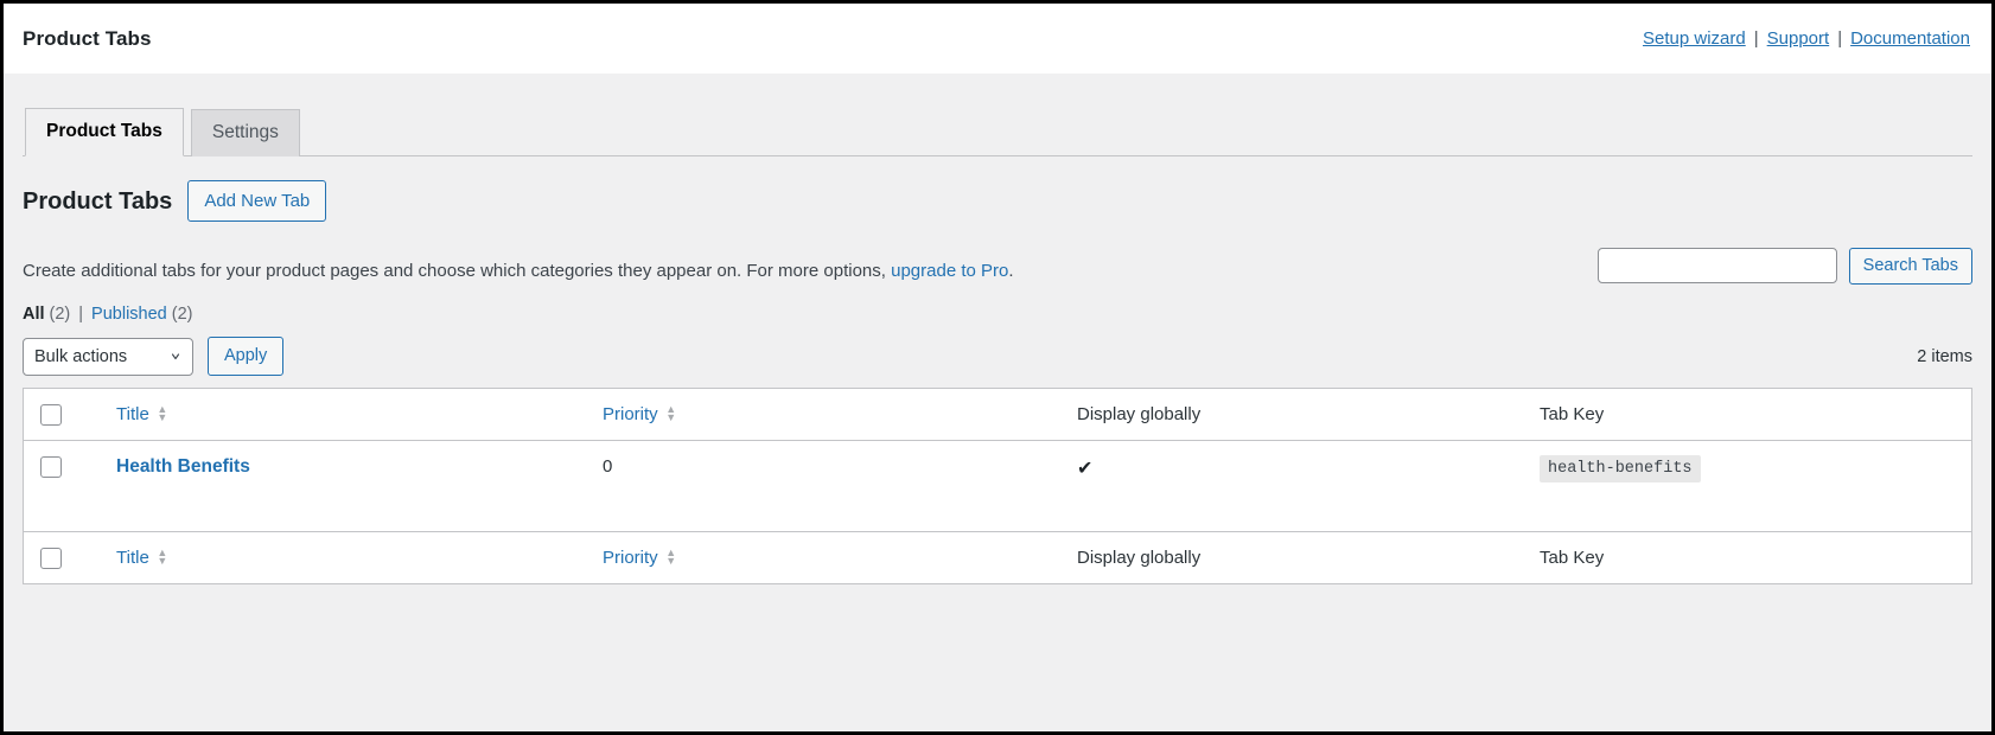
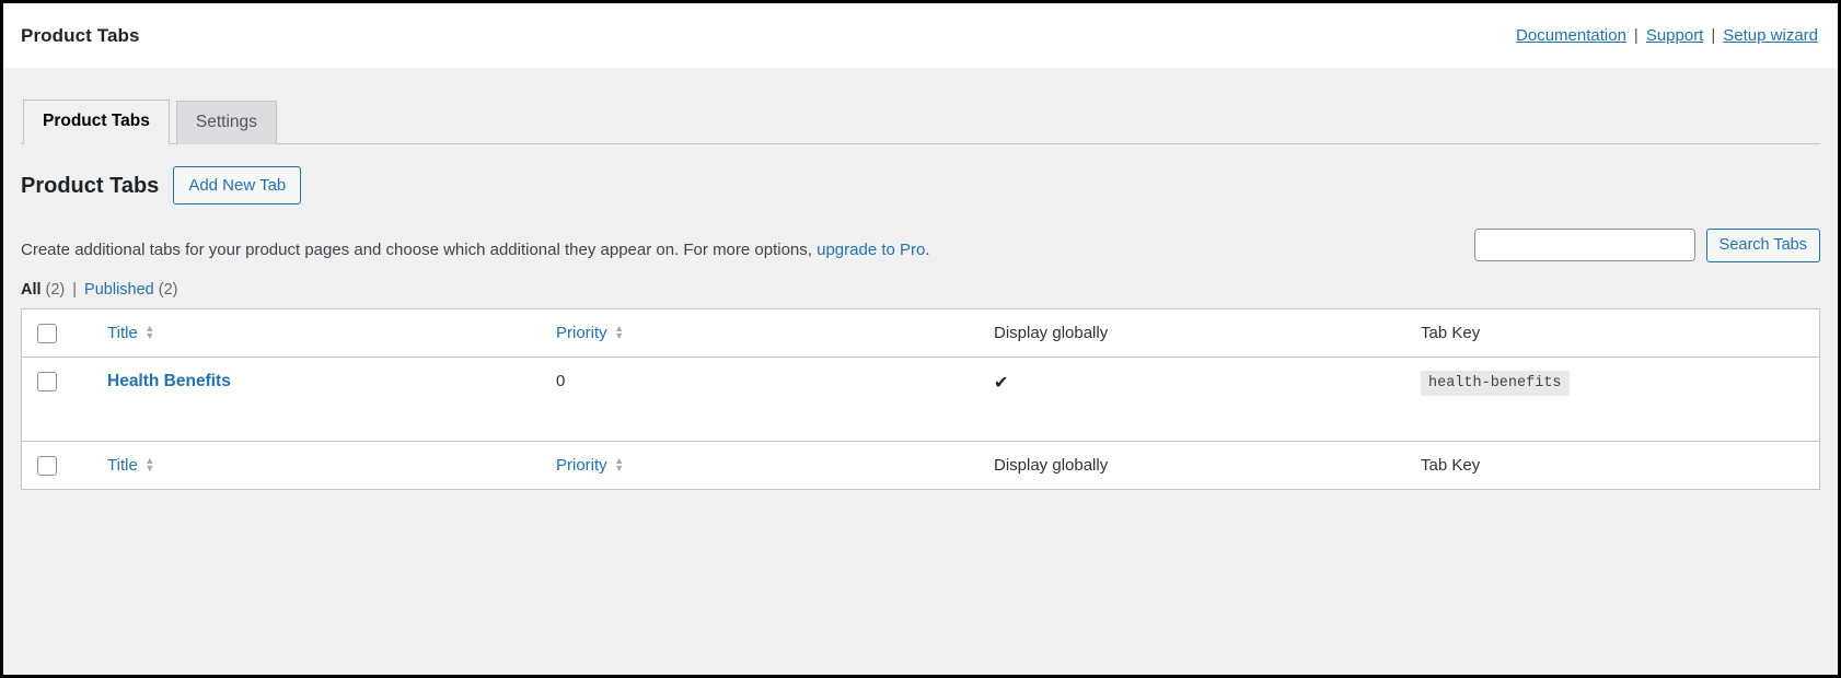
  Product Tabs
- Setup wizard
+ Documentation
  |
  Support
  |
- Documentation
+ Setup wizard
  Product Tabs
  Settings
  Product Tabs
  Add New Tab
- Create additional tabs for your product pages and choose which categories they appear on. For more options, upgrade to Pro.
+ Create additional tabs for your product pages and choose which additional they appear on. For more options, upgrade to Pro.
  Search Tabs
  All
  (2)
  |
  Published
  (2)
- Bulk actions
- Apply
- 2 items
  	Title ▲▼	Priority ▲▼	Display globally	Tab Key
  	Health Benefits	0	✔	health-benefits
  	Title ▲▼	Priority ▲▼	Display globally	Tab Key
